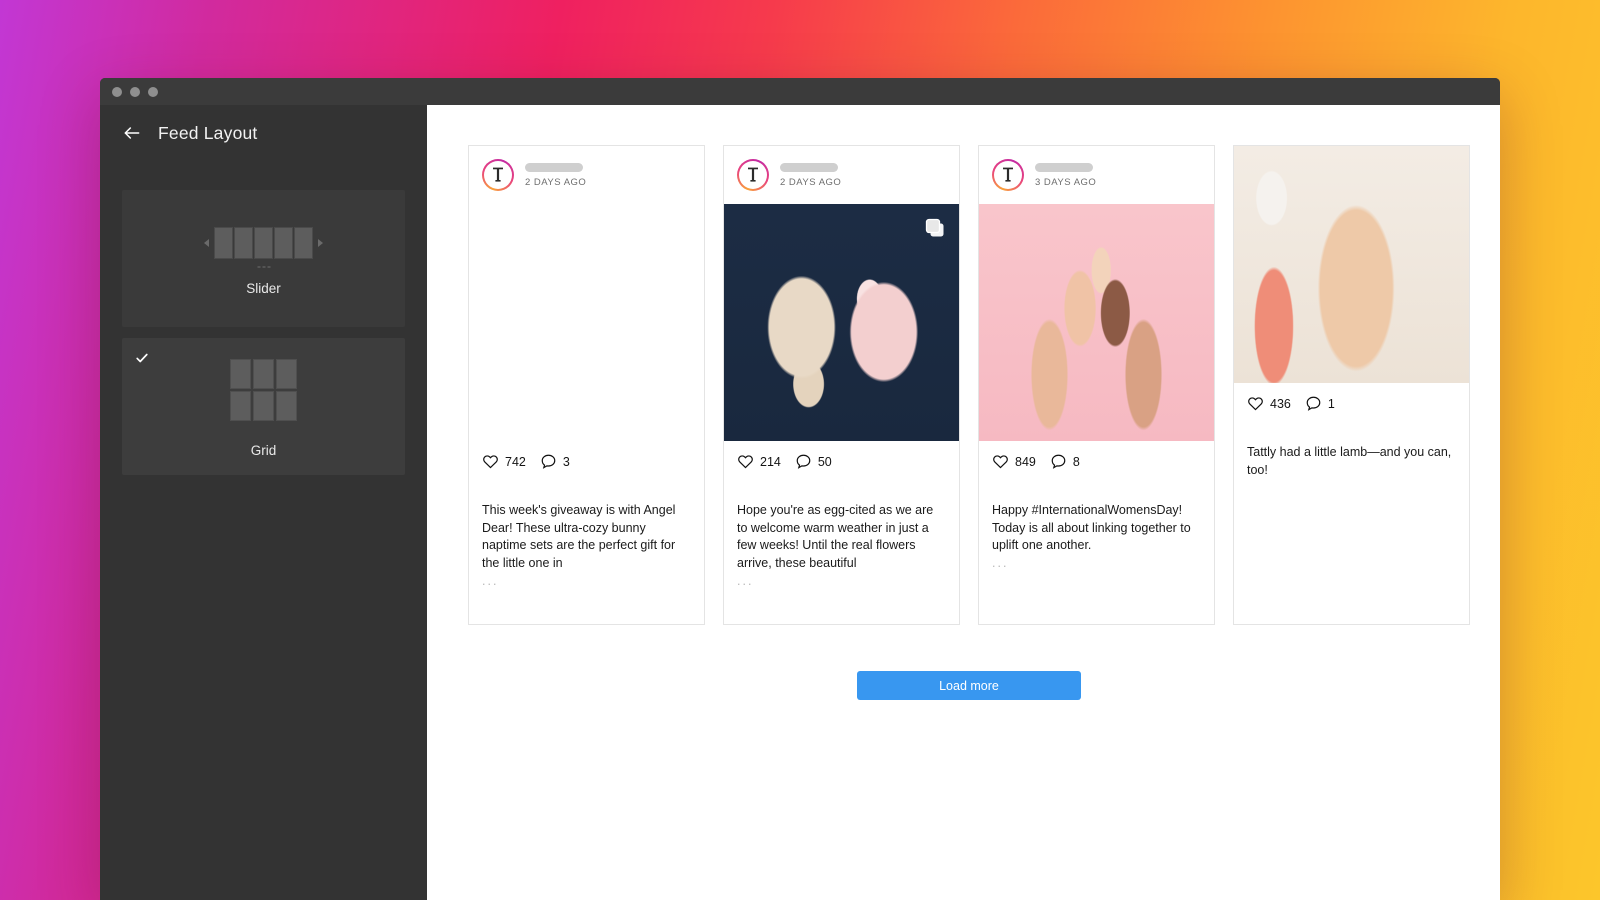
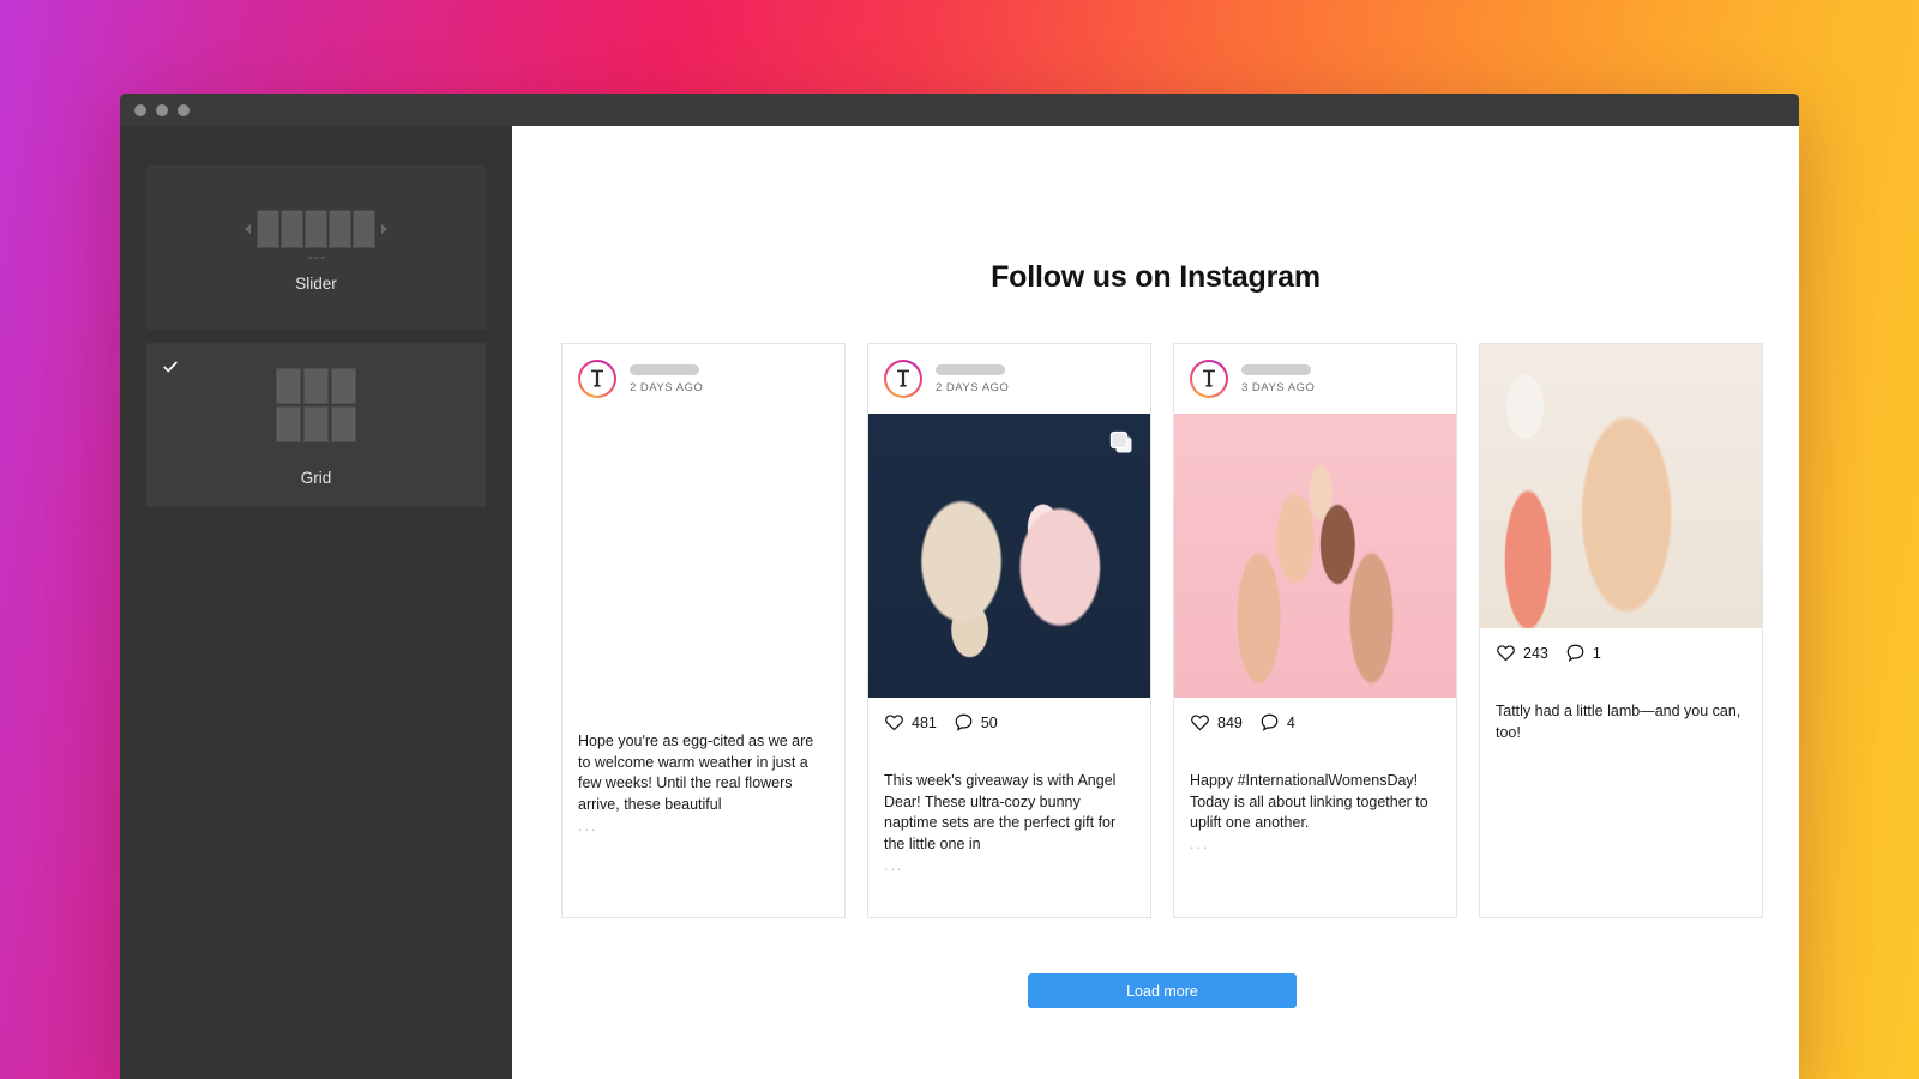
- Feed Layout
  Slider
  Grid
+ Follow us on Instagram
  2 DAYS AGO
- 742
- 3
- This week's giveaway is with Angel Dear! These ultra-cozy bunny naptime sets are the perfect gift for the little one in
+ Hope you're as egg-cited as we are to welcome warm weather in just a few weeks! Until the real flowers arrive, these beautiful
  ...
  2 DAYS AGO
- 214
+ 481
  50
- Hope you're as egg-cited as we are to welcome warm weather in just a few weeks! Until the real flowers arrive, these beautiful
+ This week's giveaway is with Angel Dear! These ultra-cozy bunny naptime sets are the perfect gift for the little one in
  ...
  3 DAYS AGO
  849
- 8
+ 4
  Happy #InternationalWomensDay! Today is all about linking together to uplift one another.
  ...
- 436
+ 243
  1
  Tattly had a little lamb—and you can, too!
  Load more
